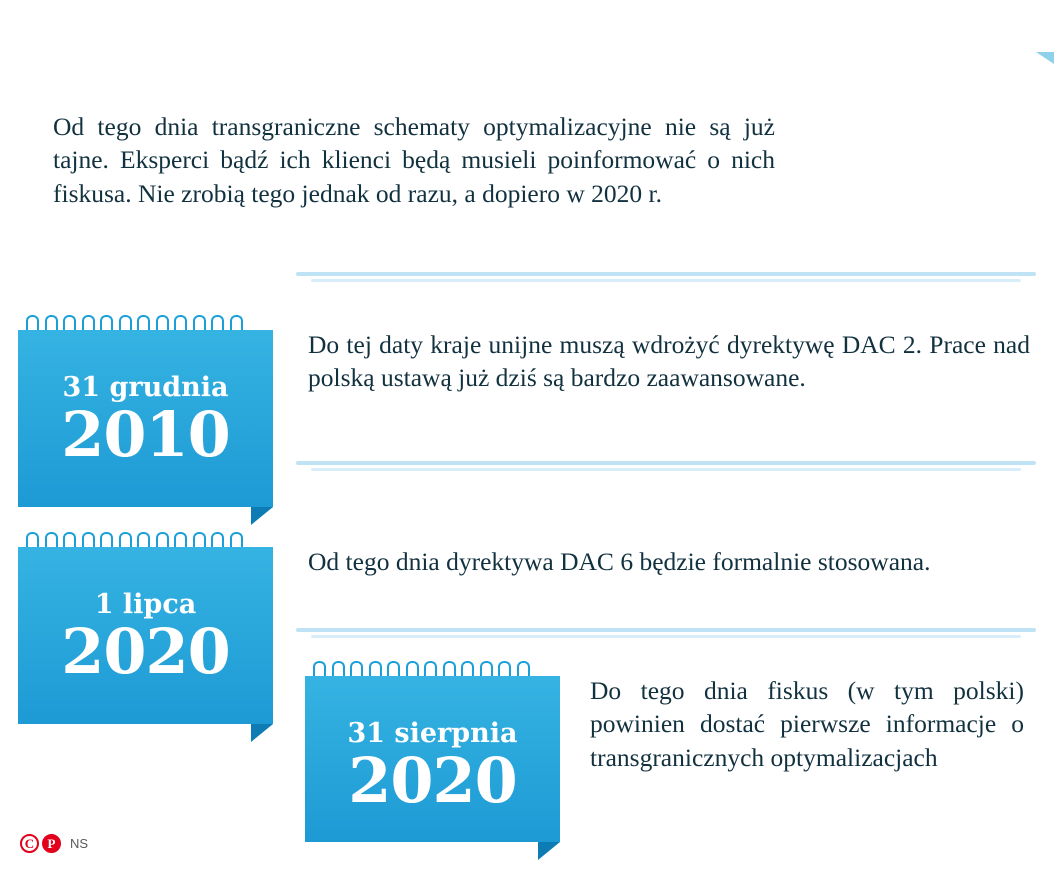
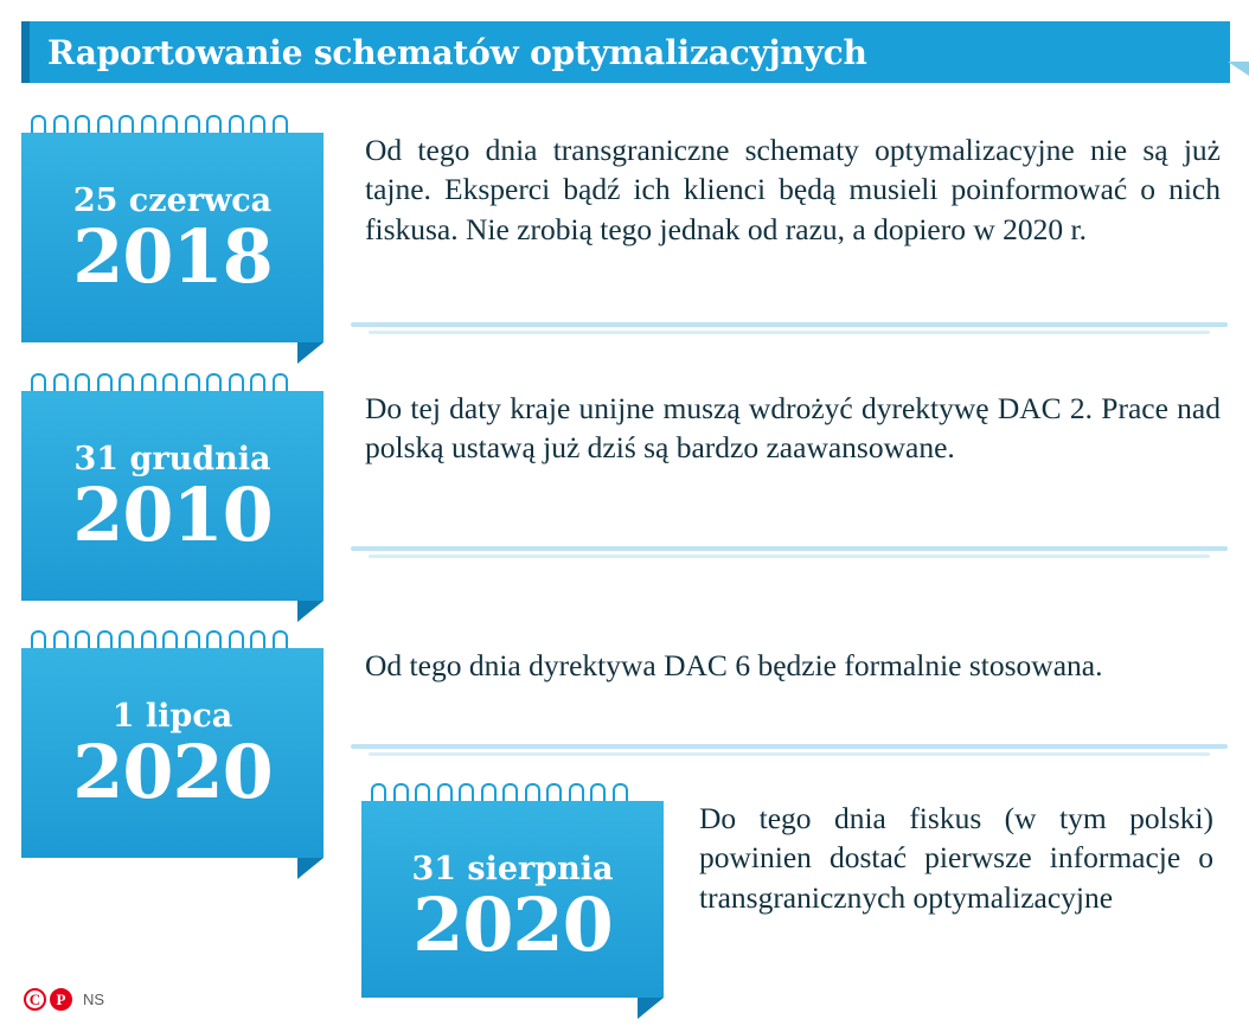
+ Raportowanie schematów optymalizacyjnych
+ 25 czerwca
+ 2018
  Od tego dnia transgraniczne schematy optymalizacyjne nie są już tajne. Eksperci bądź ich klienci będą musieli poinformować o nich fiskusa. Nie zrobią tego jednak od razu, a dopiero w 2020 r.
  31 grudnia
  2010
  Do tej daty kraje unijne muszą wdrożyć dyrektywę DAC 2. Prace nad polską ustawą już dziś są bardzo zaawansowane.
  1 lipca
  2020
  Od tego dnia dyrektywa DAC 6 będzie formalnie stosowana.
  31 sierpnia
  2020
- Do tego dnia fiskus (w tym polski) powinien dostać pierwsze informacje o transgranicznych optymalizacjach
+ Do tego dnia fiskus (w tym polski) powinien dostać pierwsze informacje o transgranicznych optymalizacyjne
  C
  P
  NS
